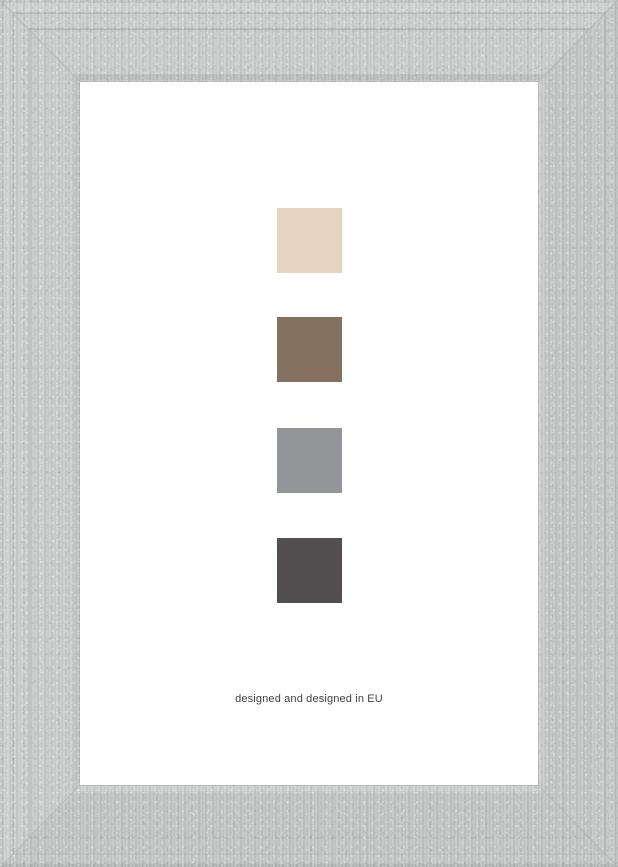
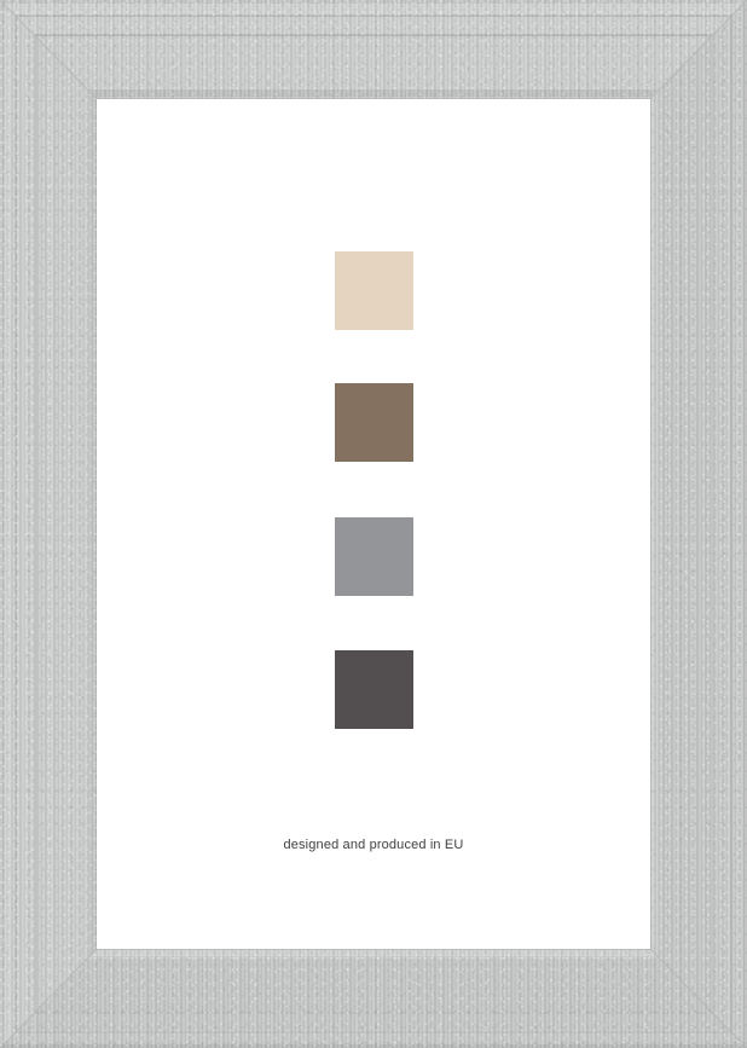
- designed and designed in EU
+ designed and produced in EU
